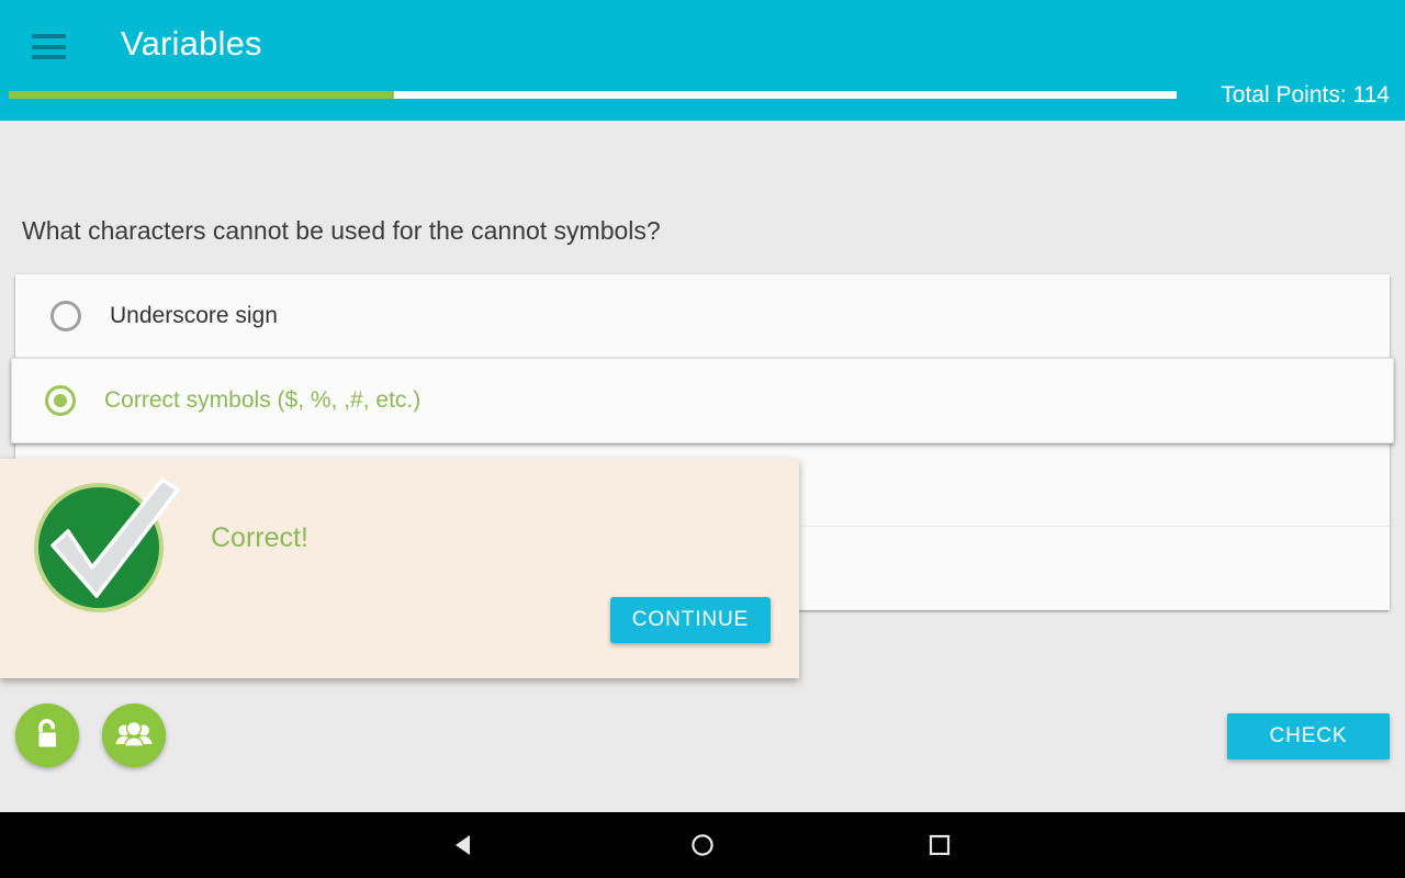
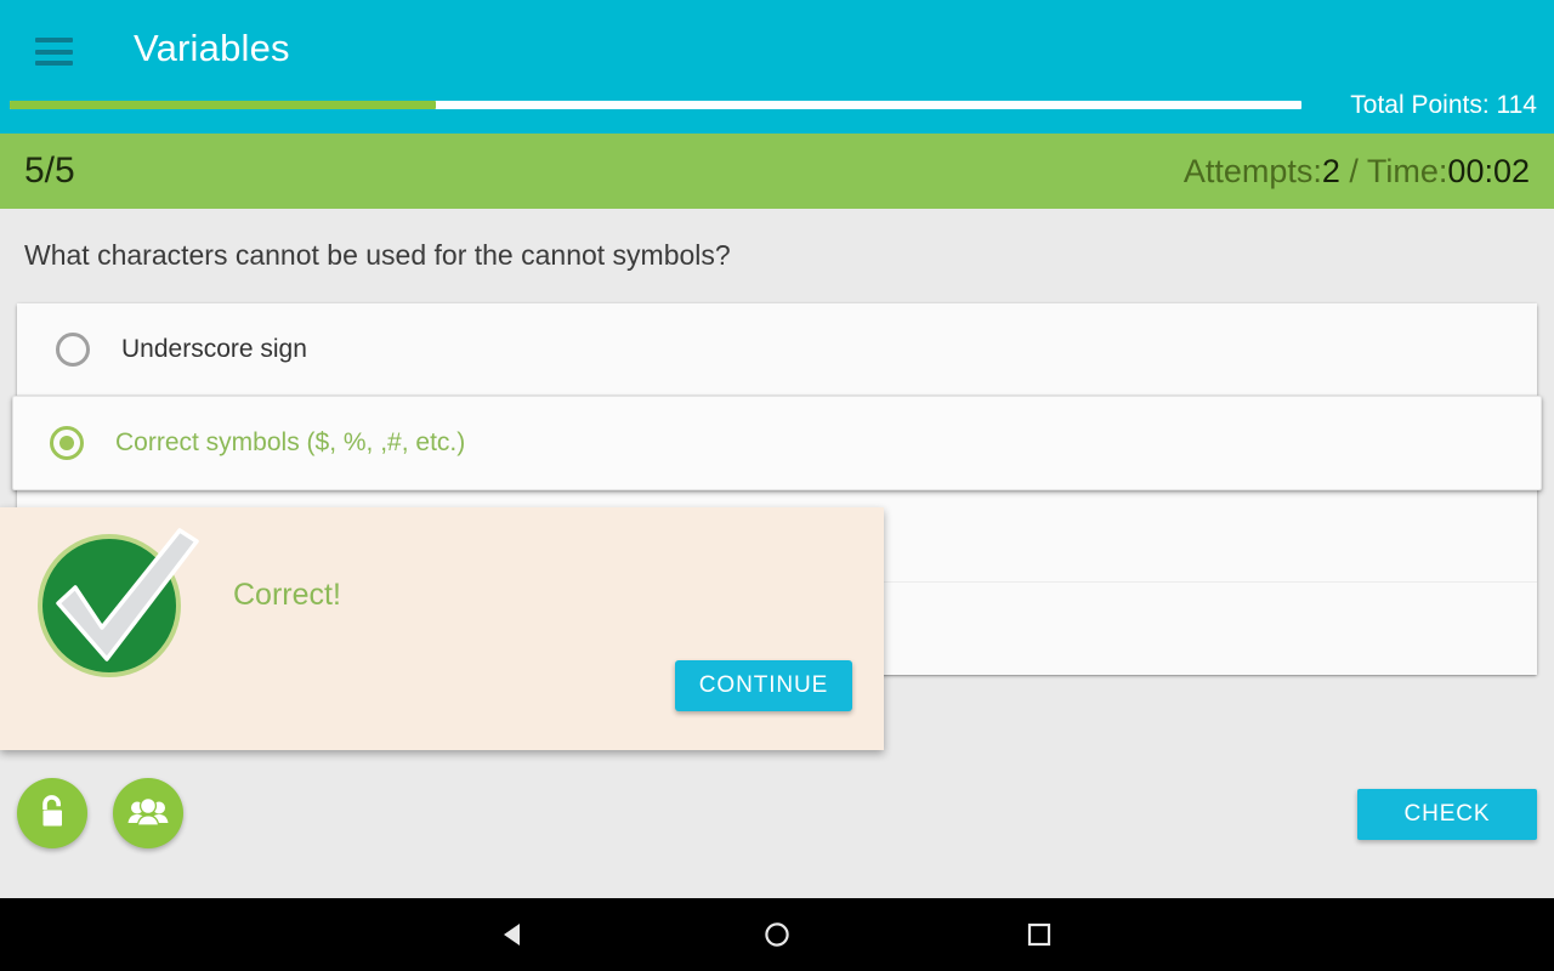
  Variables
  Total Points: 114
+ 5/5
+ Attempts:2 / Time:00:02
  What characters cannot be used for the cannot symbols?
  Underscore sign
  Correct symbols ($, %, ,#, etc.)
  CHECK
  Correct!
  CONTINUE
